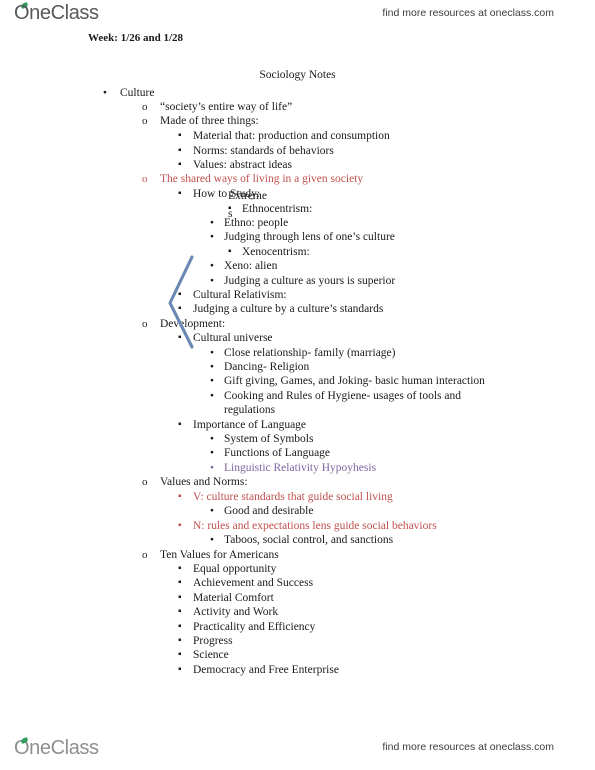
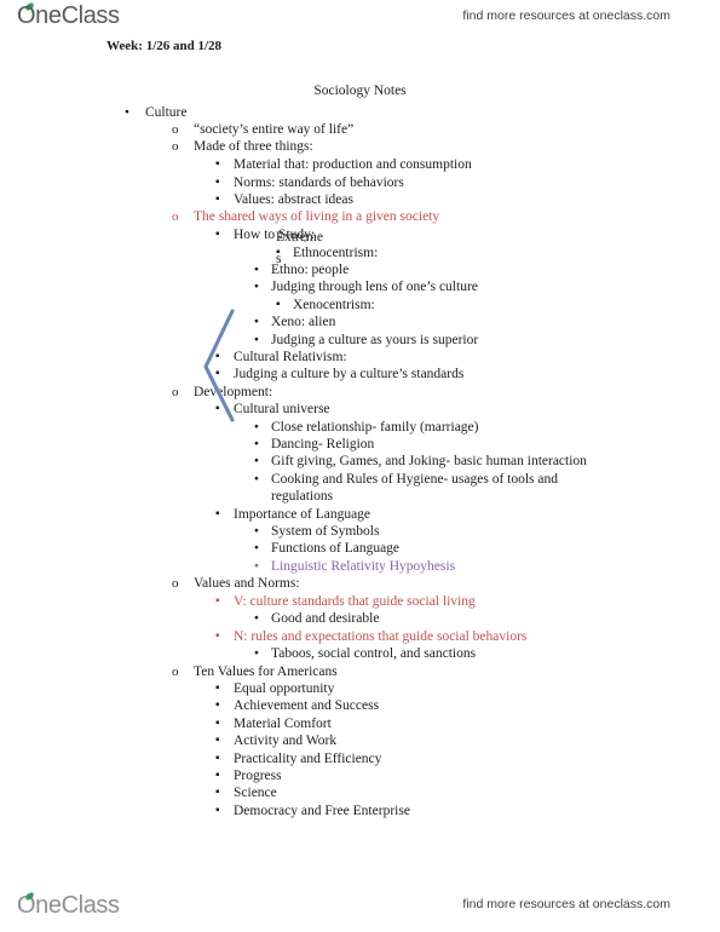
  OneClass
  find more resources at oneclass.com
  Week: 1/26 and 1/28
  Sociology Notes
  Culture
  “society’s entire way of life”
  Made of three things:
  Material that: production and consumption
  Norms: standards of behaviors
  Values: abstract ideas
  The shared ways of living in a given society
  How to Study:
  Ethnocentrism:
  Ethno: people
  Judging through lens of one’s culture
  Xenocentrism:
  Xeno: alien
  Judging a culture as yours is superior
  Cultural Relativism:
  Judging a culture by a culture’s standards
  Devlopment:
  Cultural universe
  Close relationship- family (marriage)
  Dancing- Religion
  Gift giving, Games, and Joking- basic human interaction
  Cooking and Rules of Hygiene- usages of tools and
  regulations
  Importance of Language
  System of Symbols
  Functions of Language
  Linguistic Relativity Hypoyhesis
  Values and Norms:
  V: culture standards that guide social living
  Good and desirable
- N: rules and expectations lens guide social behaviors
+ N: rules and expectations that guide social behaviors
  Taboos, social control, and sanctions
  Ten Values for Americans
  Equal opportunity
  Achievement and Success
  Material Comfort
  Activity and Work
  Practicality and Efficiency
  Progress
  Science
  Democracy and Free Enterprise
  Extreme
  s
  OneClass
  find more resources at oneclass.com
